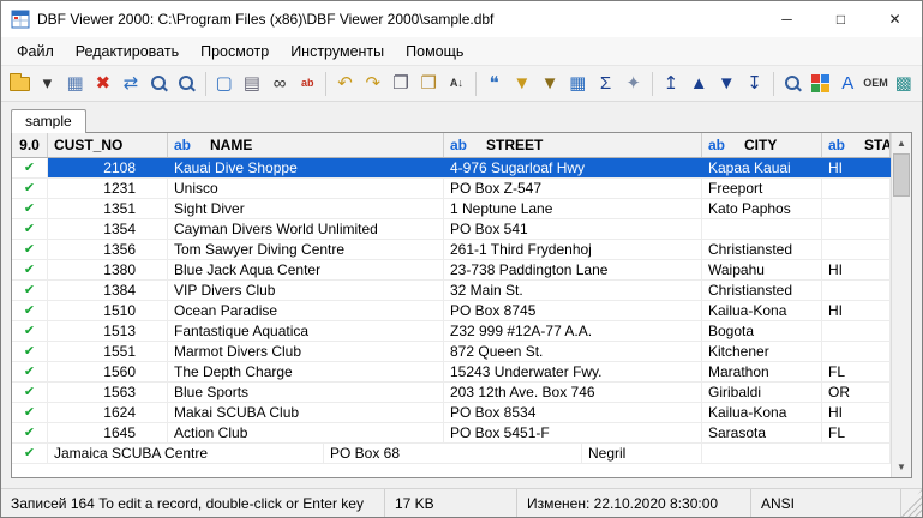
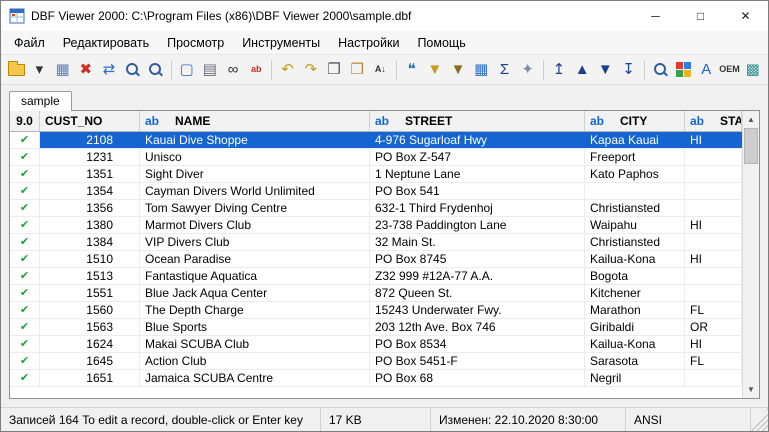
  DBF Viewer 2000: C:\Program Files (x86)\DBF Viewer 2000\sample.dbf
  ─
  □
  ✕
  Файл
  Редактировать
  Просмотр
  Инструменты
+ Настройки
  Помощь
  ▾
  ▦
  ✖
  ⇄
  ▢
  ▤
  ∞
  ab
  ↶
  ↷
  ❐
  ❒
  A↓
  ❝
  ▼
  ▼
  ▦
  Σ
  ✦
  ↥
  ▲
  ▼
  ↧
  A
  OEM
  ▩
  sample
  9.0
  CUST_NO
  ab
  NAME
  ab
  STREET
  ab
  CITY
  ab
  ✔
  2108
  Kauai Dive Shoppe
  4-976 Sugarloaf Hwy
  Kapaa Kauai
  HI
  ✔
  1231
  Unisco
  PO Box Z-547
  Freeport
  ✔
  1351
  Sight Diver
  1 Neptune Lane
  Kato Paphos
  ✔
  1354
  Cayman Divers World Unlimited
  PO Box 541
  ✔
  1356
  Tom Sawyer Diving Centre
- 261-1 Third Frydenhoj
+ 632-1 Third Frydenhoj
  Christiansted
  ✔
  1380
- Blue Jack Aqua Center
+ Marmot Divers Club
  23-738 Paddington Lane
  Waipahu
  HI
  ✔
  1384
  VIP Divers Club
  32 Main St.
  Christiansted
  ✔
  1510
  Ocean Paradise
  PO Box 8745
  Kailua-Kona
  HI
  ✔
  1513
  Fantastique Aquatica
  Z32 999 #12A-77 A.A.
  Bogota
  ✔
  1551
- Marmot Divers Club
+ Blue Jack Aqua Center
  872 Queen St.
  Kitchener
  ✔
  1560
  The Depth Charge
  15243 Underwater Fwy.
  Marathon
  FL
  ✔
  1563
  Blue Sports
  203 12th Ave. Box 746
  Giribaldi
  OR
  ✔
  1624
  Makai SCUBA Club
  PO Box 8534
  Kailua-Kona
  HI
  ✔
  1645
  Action Club
  PO Box 5451-F
  Sarasota
  FL
  ✔
+ 1651
  Jamaica SCUBA Centre
  PO Box 68
  Negril
  ▲
  ▼
  Записей 164 To edit a record, double-click or Enter key
  17 KB
  Изменен: 22.10.2020 8:30:00
  ANSI
